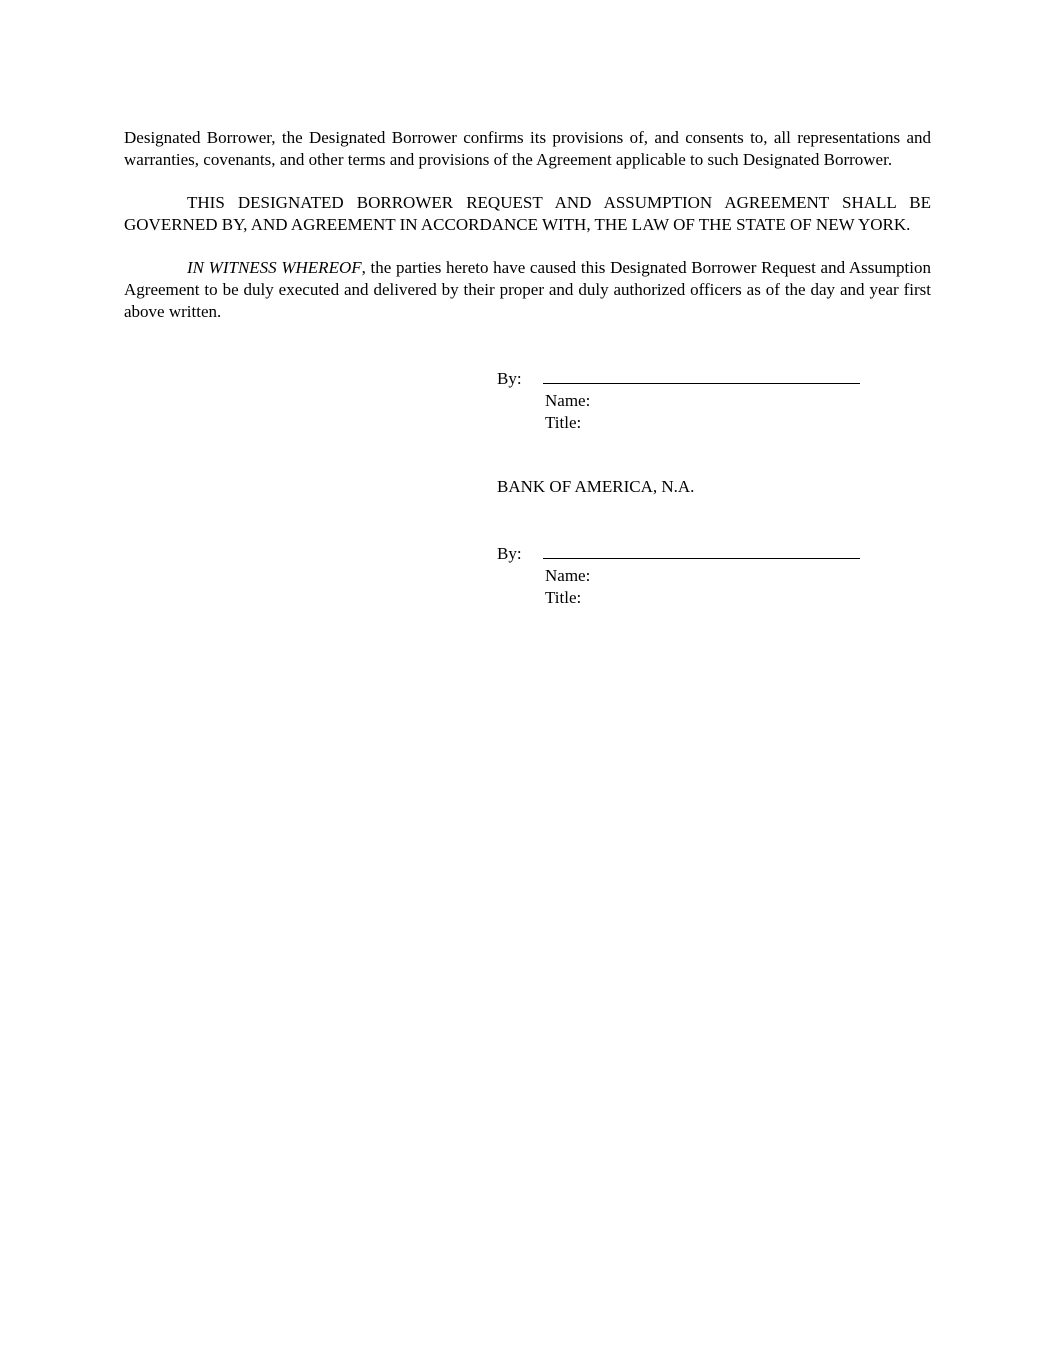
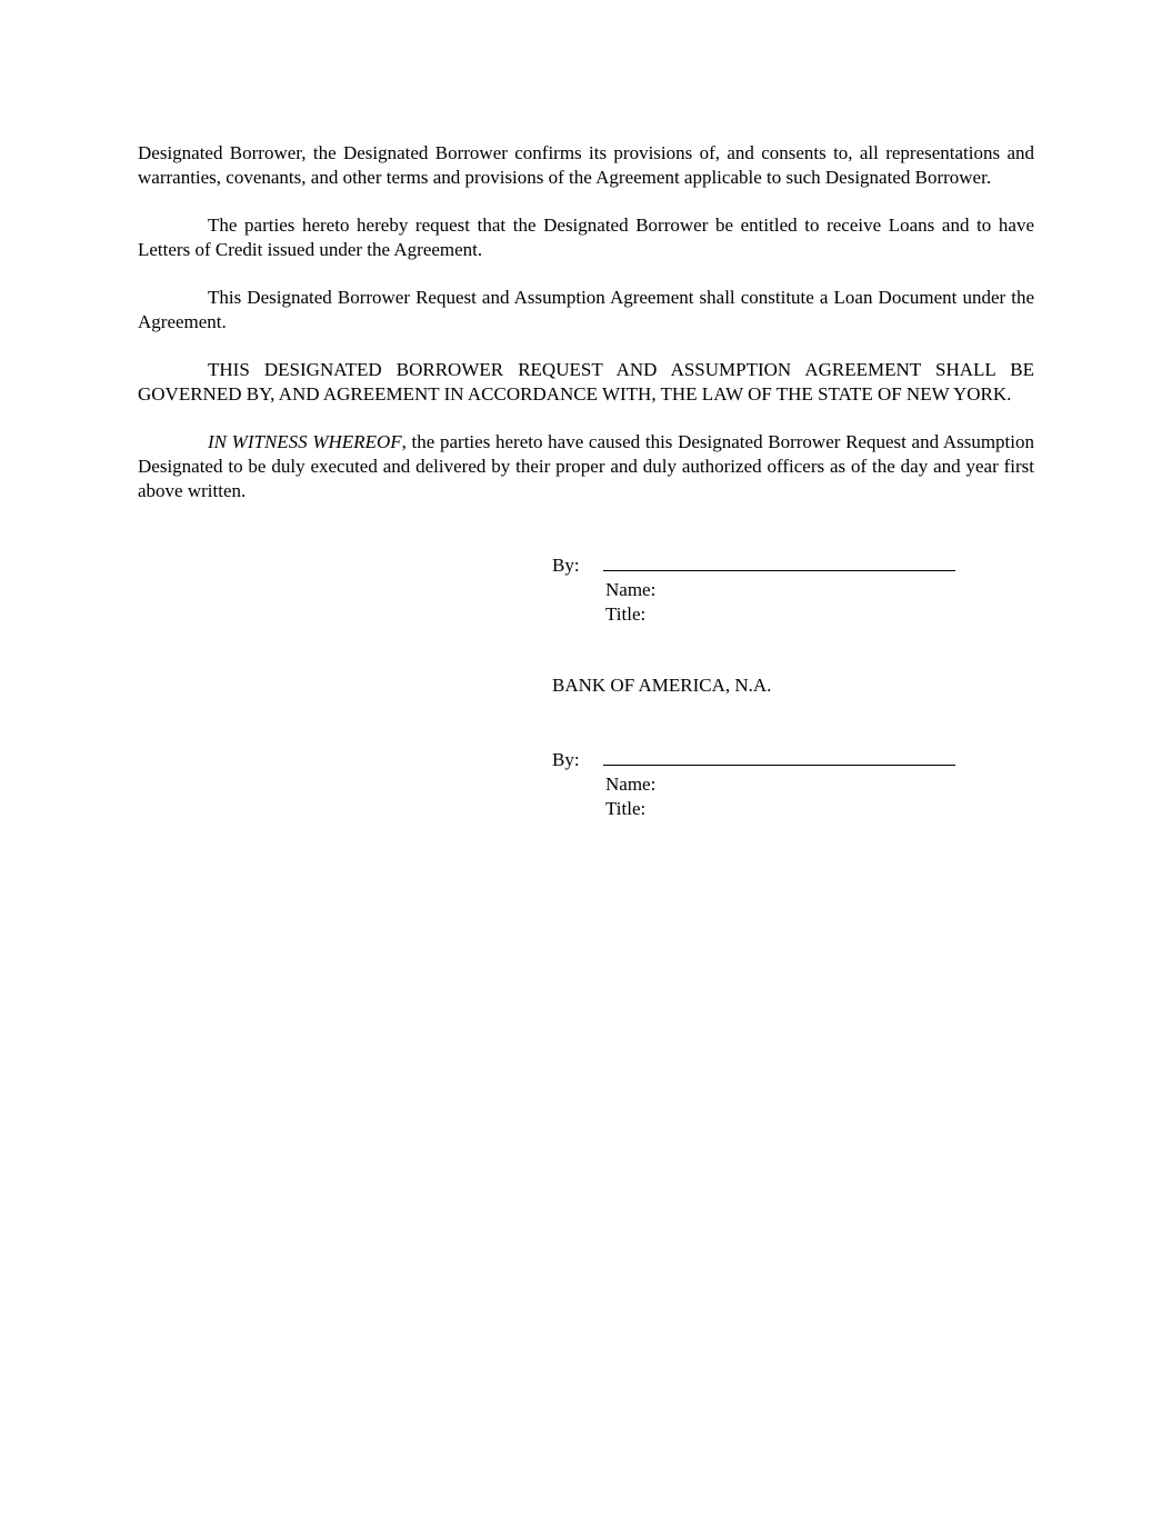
  Designated Borrower, the Designated Borrower confirms its provisions of, and consents to, all representations and warranties, covenants, and other terms and provisions of the Agreement applicable to such Designated Borrower.
+ The parties hereto hereby request that the Designated Borrower be entitled to receive Loans and to have Letters of Credit issued under the Agreement.
+ This Designated Borrower Request and Assumption Agreement shall constitute a Loan Document under the Agreement.
  THIS DESIGNATED BORROWER REQUEST AND ASSUMPTION AGREEMENT SHALL BE GOVERNED BY, AND AGREEMENT IN ACCORDANCE WITH, THE LAW OF THE STATE OF NEW YORK.
- IN WITNESS WHEREOF, the parties hereto have caused this Designated Borrower Request and Assumption Agreement to be duly executed and delivered by their proper and duly authorized officers as of the day and year first above written.
+ IN WITNESS WHEREOF, the parties hereto have caused this Designated Borrower Request and Assumption Designated to be duly executed and delivered by their proper and duly authorized officers as of the day and year first above written.
  By:
  Name:
  Title:
  BANK OF AMERICA, N.A.
  By:
  Name:
  Title:
